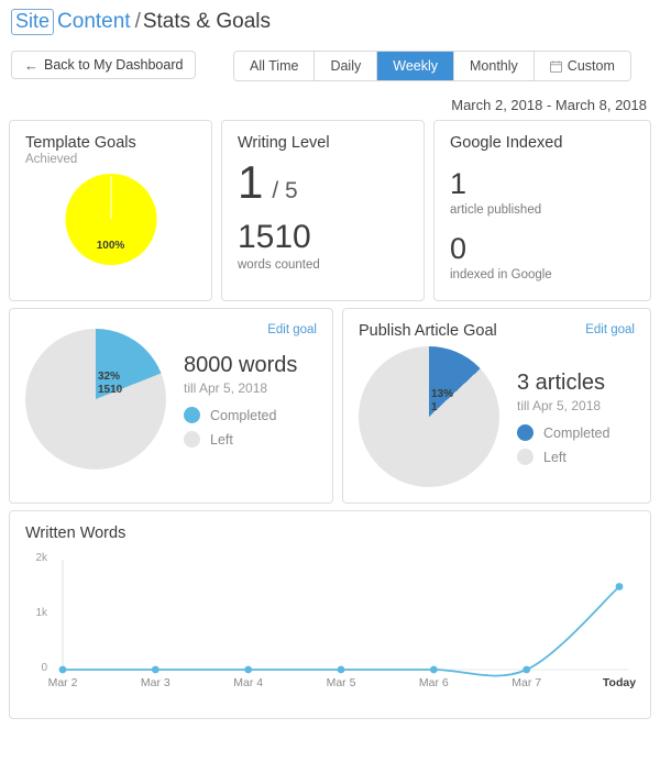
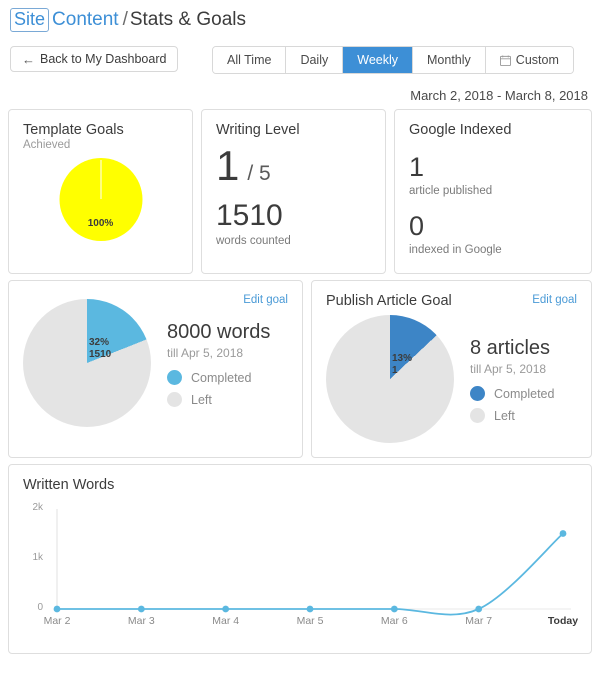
  Site Content /Stats & Goals
  ←
  Back to My Dashboard
  All Time
  Daily
  Weekly
  Monthly
  Custom
  March 2, 2018 - March 8, 2018
  Template Goals
  Achieved
  100%
  Writing Level
  1
  / 5
  1510
  words counted
  Google Indexed
  1
  article published
  0
  indexed in Google
  Edit goal
  32%
  1510
  8000 words
  till Apr 5, 2018
  Completed
  Left
  Publish Article Goal
  Edit goal
  13%
  1
- 3 articles
+ 8 articles
  till Apr 5, 2018
  Completed
  Left
  Written Words
  0
  1k
  2k
  Mar 2
  Mar 3
  Mar 4
  Mar 5
  Mar 6
  Mar 7
  Today
